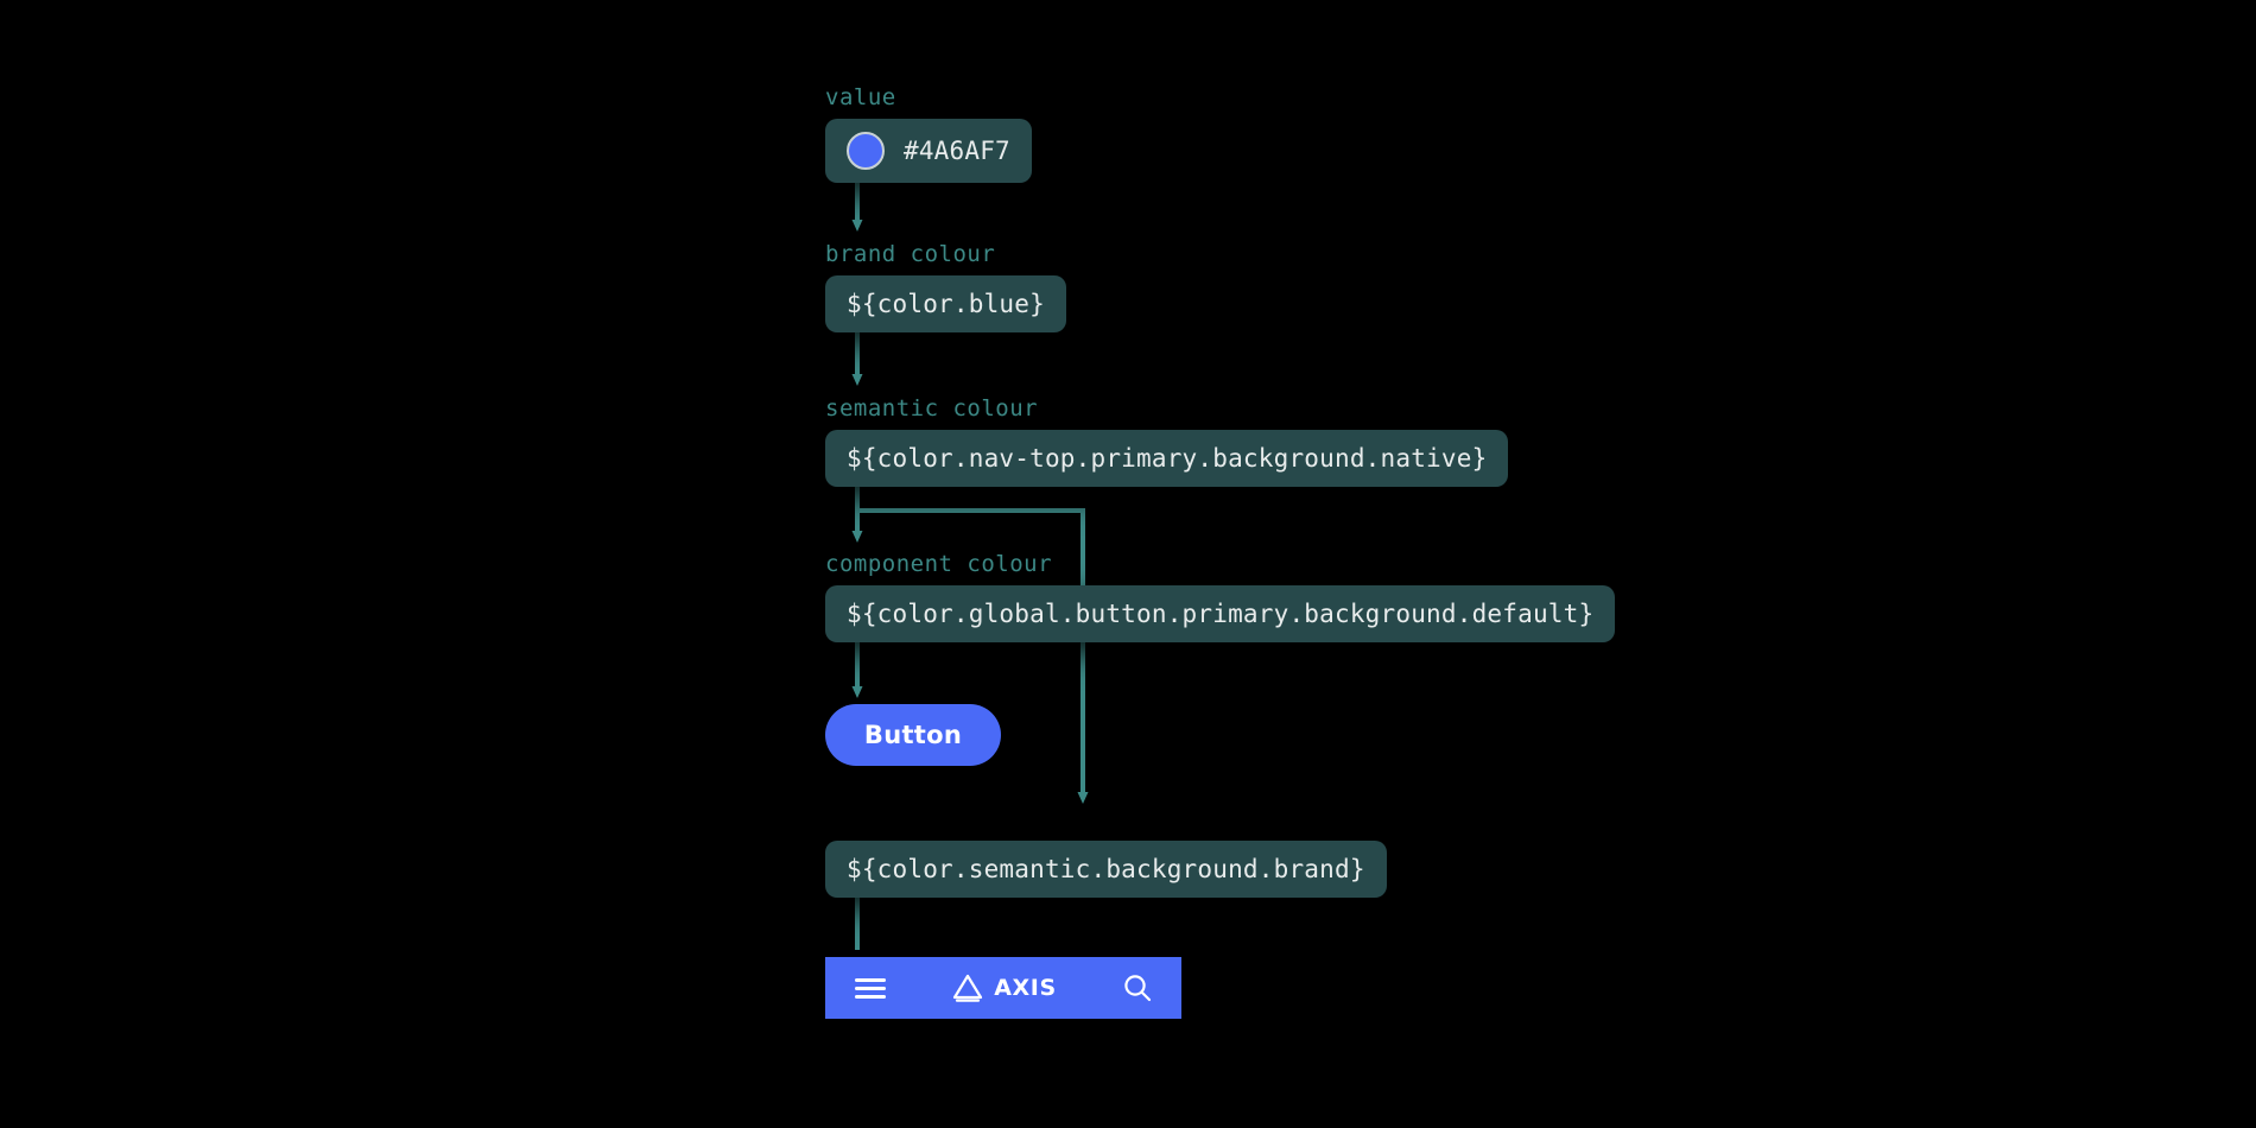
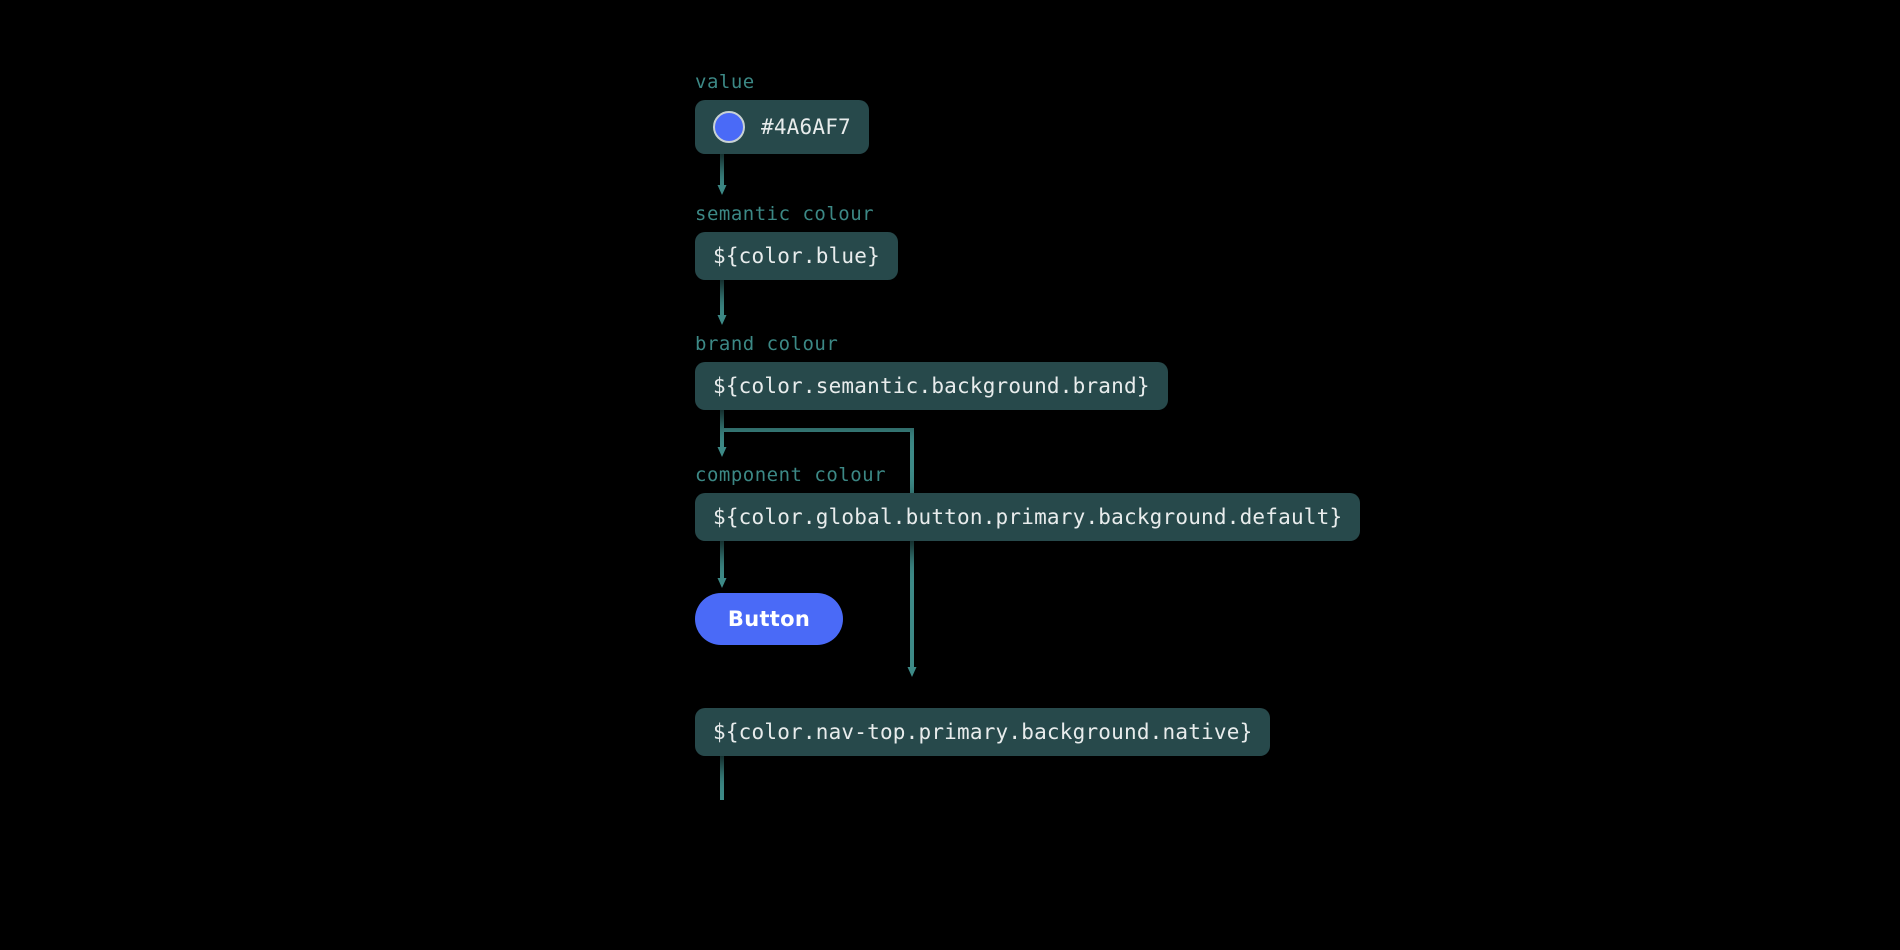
  value
  #4A6AF7
- brand colour
+ semantic colour
  ${color.blue}
- semantic colour
+ brand colour
- ${color.nav-top.primary.background.native}
+ ${color.semantic.background.brand}
  component colour
  ${color.global.button.primary.background.default}
- ${color.semantic.background.brand}
+ ${color.nav-top.primary.background.native}
  Button
- AXIS
